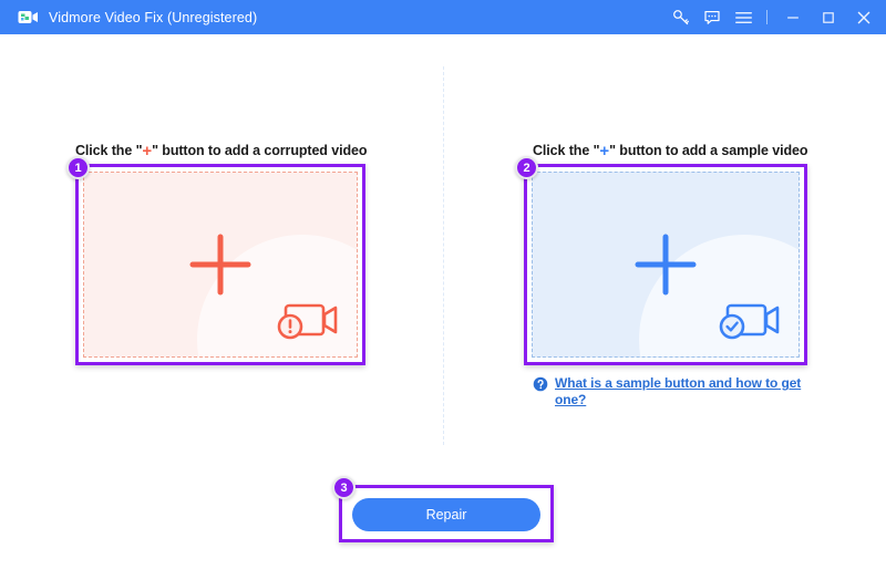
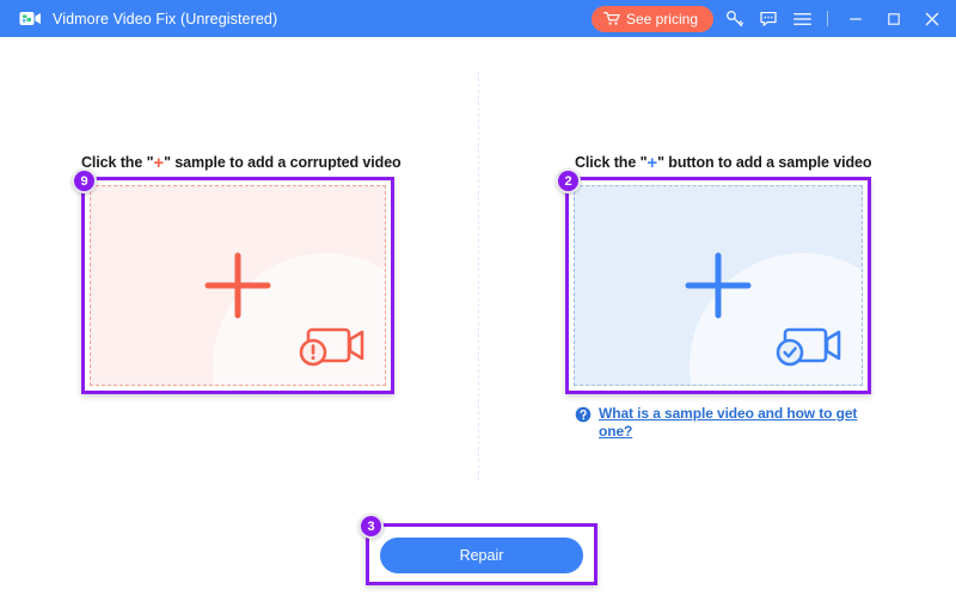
  Vidmore Video Fix (Unregistered)
+ See pricing
- Click the "+" button to add a corrupted video
+ Click the "+" sample to add a corrupted video
- 1
+ 9
  Click the "+" button to add a sample video
  2
- What is a sample button and how to get one?
+ What is a sample video and how to get one?
  Repair
  3
